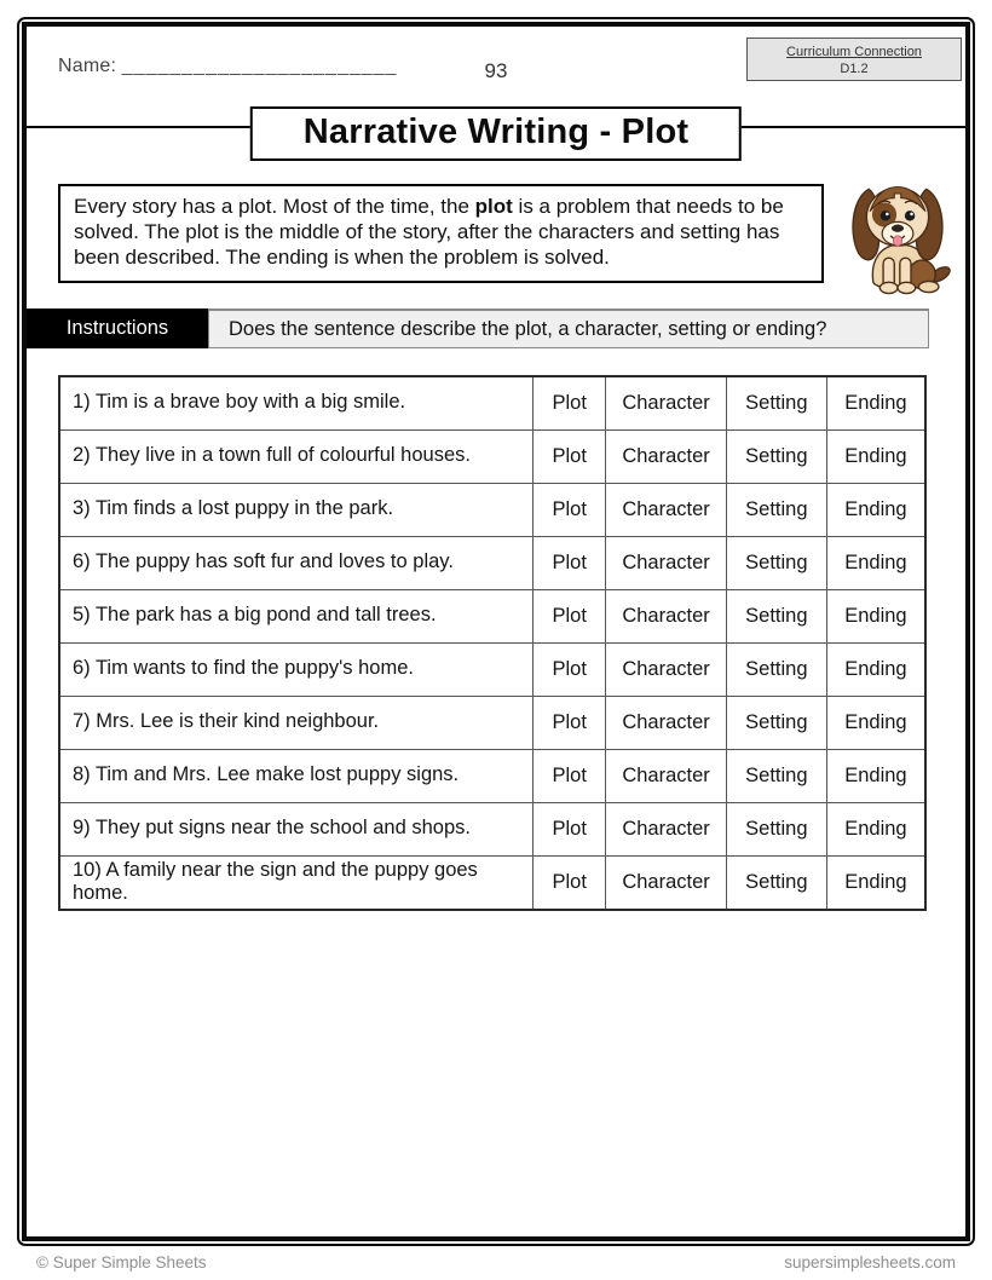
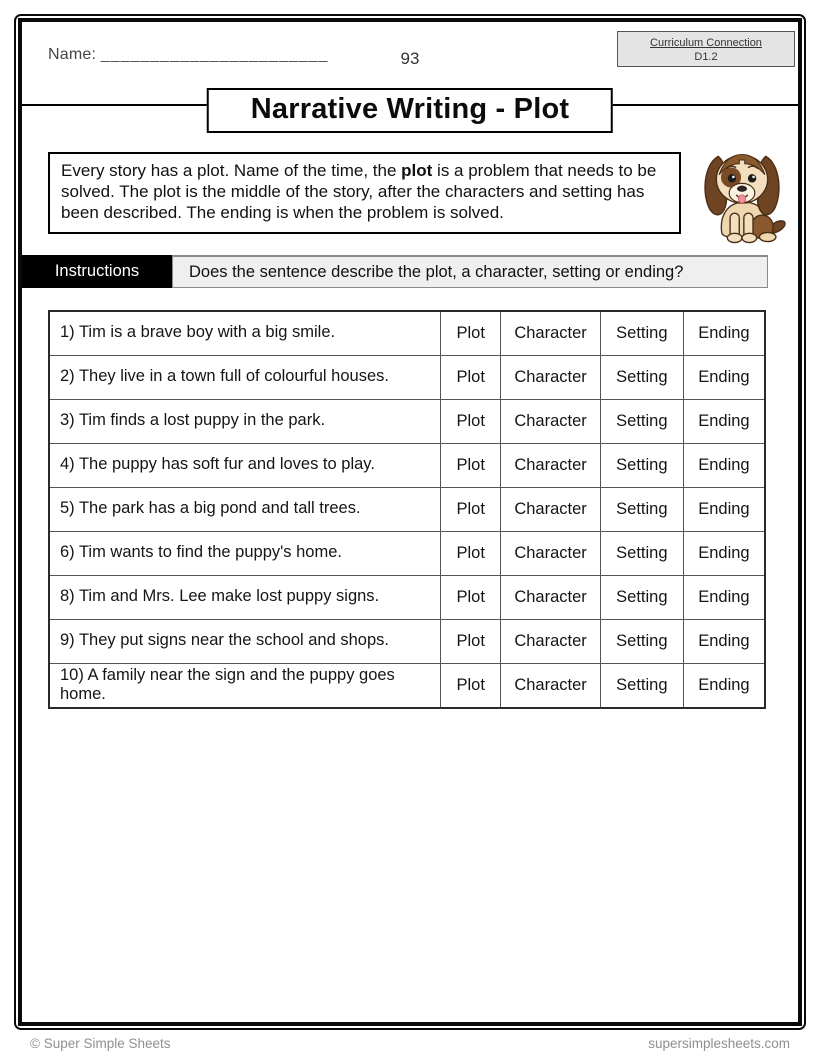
  Name: _______________________
  93
  Curriculum Connection
  D1.2
  Narrative Writing - Plot
- Every story has a plot. Most of the time, the plot is a problem that needs to be solved. The plot is the middle of the story, after the characters and setting has been described. The ending is when the problem is solved.
+ Every story has a plot. Name of the time, the plot is a problem that needs to be solved. The plot is the middle of the story, after the characters and setting has been described. The ending is when the problem is solved.
  Instructions
  Does the sentence describe the plot, a character, setting or ending?
  1) Tim is a brave boy with a big smile.	Plot	Character	Setting	Ending
  2) They live in a town full of colourful houses.	Plot	Character	Setting	Ending
  3) Tim finds a lost puppy in the park.	Plot	Character	Setting	Ending
- 6) The puppy has soft fur and loves to play.	Plot	Character	Setting	Ending
+ 4) The puppy has soft fur and loves to play.	Plot	Character	Setting	Ending
  5) The park has a big pond and tall trees.	Plot	Character	Setting	Ending
  6) Tim wants to find the puppy's home.	Plot	Character	Setting	Ending
- 7) Mrs. Lee is their kind neighbour.	Plot	Character	Setting	Ending
  8) Tim and Mrs. Lee make lost puppy signs.	Plot	Character	Setting	Ending
  9) They put signs near the school and shops.	Plot	Character	Setting	Ending
  10) A family near the sign and the puppy goes home.	Plot	Character	Setting	Ending
  © Super Simple Sheets
  supersimplesheets.com
